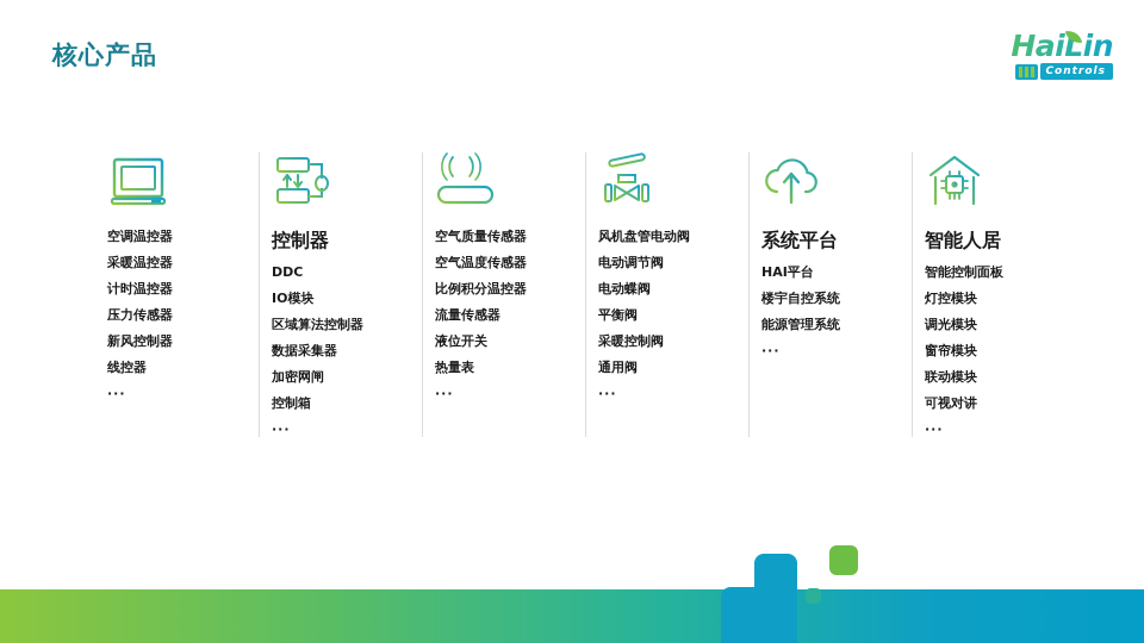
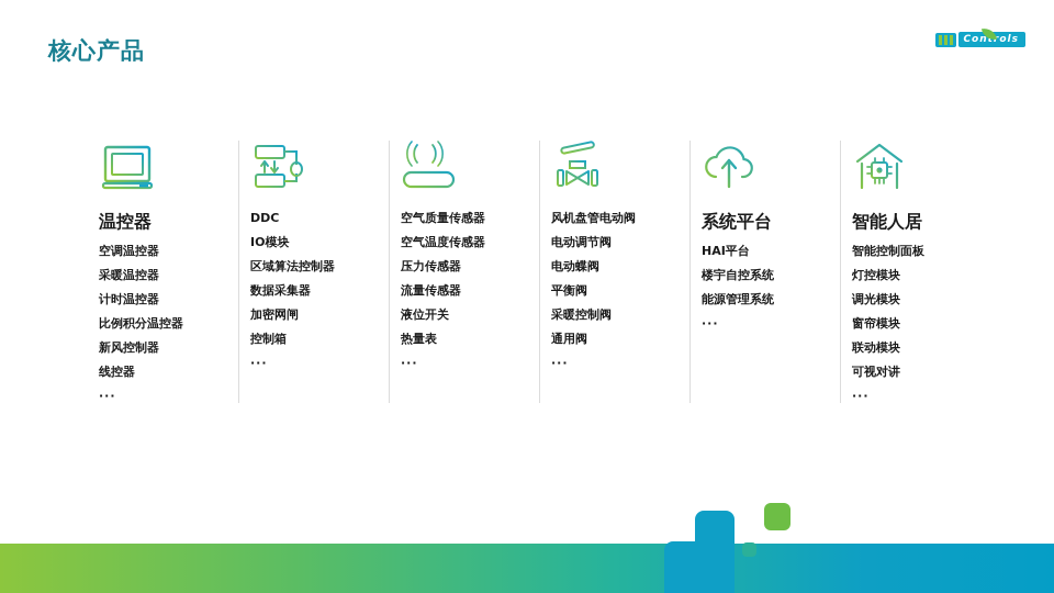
  核心产品
- HaiLin
  Controls
+ 温控器
  空调温控器
  采暖温控器
  计时温控器
- 压力传感器
+ 比例积分温控器
  新风控制器
  线控器
  ···
- 控制器
  DDC
  IO模块
  区域算法控制器
  数据采集器
  加密网闸
  控制箱
  ···
  空气质量传感器
  空气温度传感器
- 比例积分温控器
+ 压力传感器
  流量传感器
  液位开关
  热量表
  ···
  风机盘管电动阀
  电动调节阀
  电动蝶阀
  平衡阀
  采暖控制阀
  通用阀
  ···
  系统平台
  HAI平台
  楼宇自控系统
  能源管理系统
  ···
  智能人居
  智能控制面板
  灯控模块
  调光模块
  窗帘模块
  联动模块
  可视对讲
  ···
